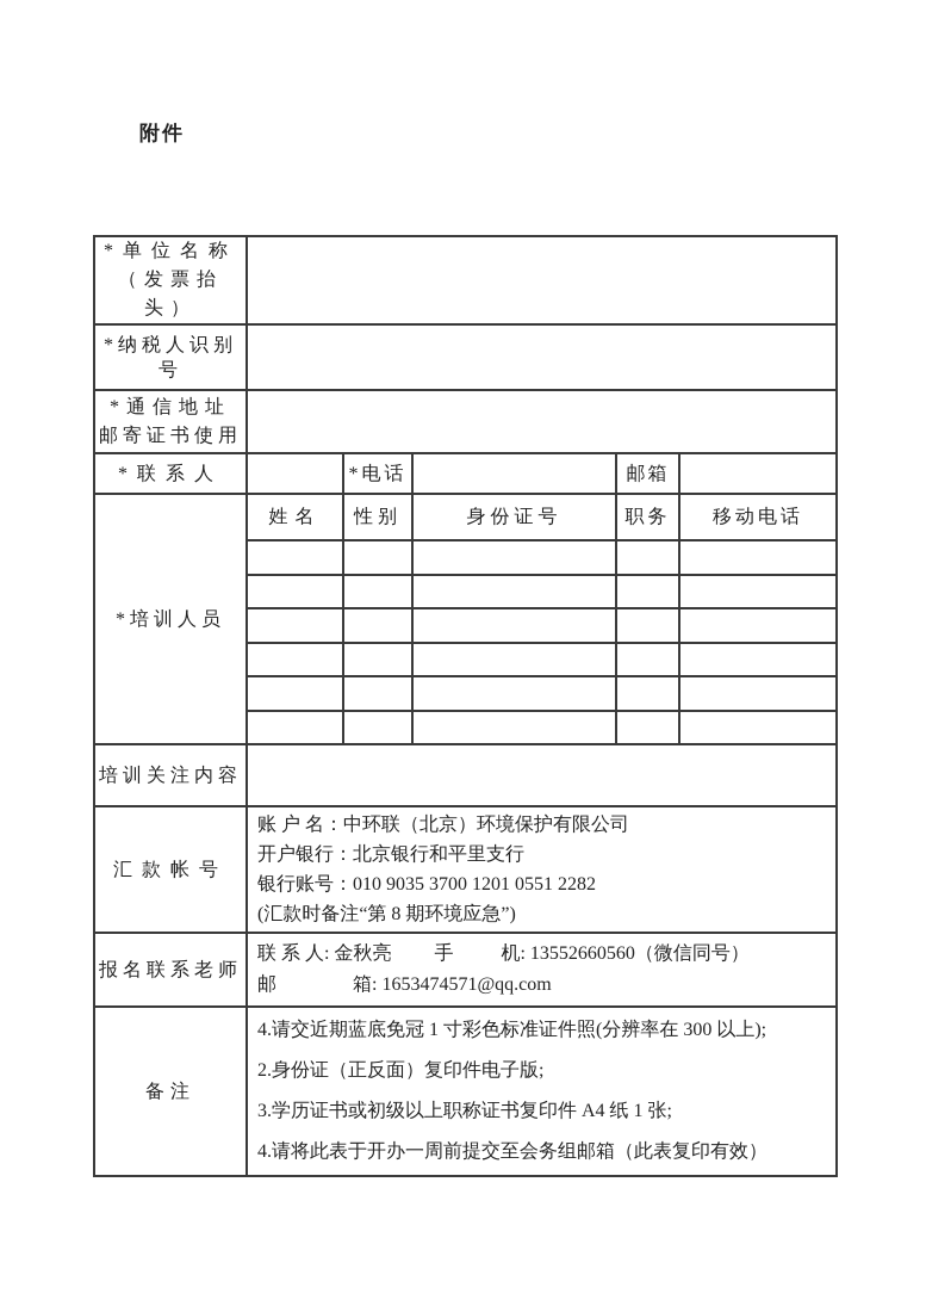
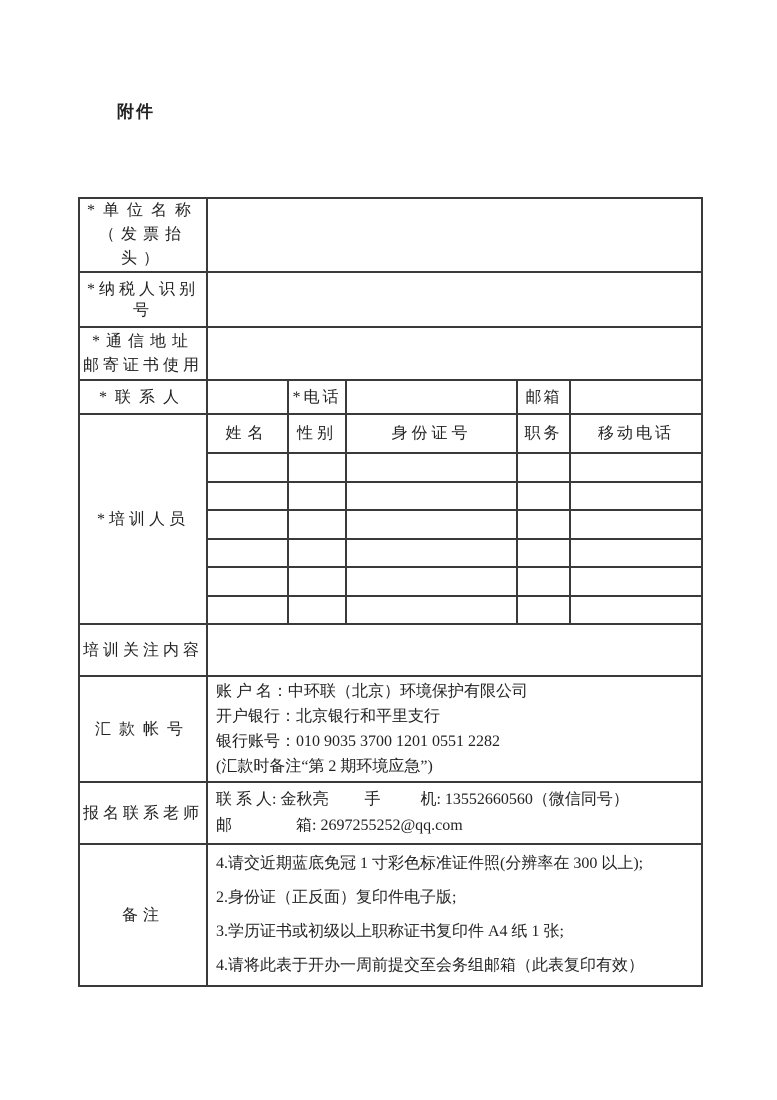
  附件
  *单位名称 （发票抬头）
  *纳税人识别号
  *通信地址 邮寄证书使用
  *联系人		*电话		邮箱
  *培训人员	姓名	性别	身份证号	职务	移动电话
  培训关注内容
- 汇款帐号	账 户 名：中环联（北京）环境保护有限公司 开户银行：北京银行和平里支行 银行账号：010 9035 3700 1201 0551 2282 (汇款时备注“第 8 期环境应急”)
+ 汇款帐号	账 户 名：中环联（北京）环境保护有限公司 开户银行：北京银行和平里支行 银行账号：010 9035 3700 1201 0551 2282 (汇款时备注“第 2 期环境应急”)
- 报名联系老师	联 系 人: 金秋亮 手 机: 13552660560（微信同号） 邮 箱: 1653474571@qq.com
+ 报名联系老师	联 系 人: 金秋亮 手 机: 13552660560（微信同号） 邮 箱: 2697255252@qq.com
  备注	4.请交近期蓝底免冠 1 寸彩色标准证件照(分辨率在 300 以上); 2.身份证（正反面）复印件电子版; 3.学历证书或初级以上职称证书复印件 A4 纸 1 张; 4.请将此表于开办一周前提交至会务组邮箱（此表复印有效）
